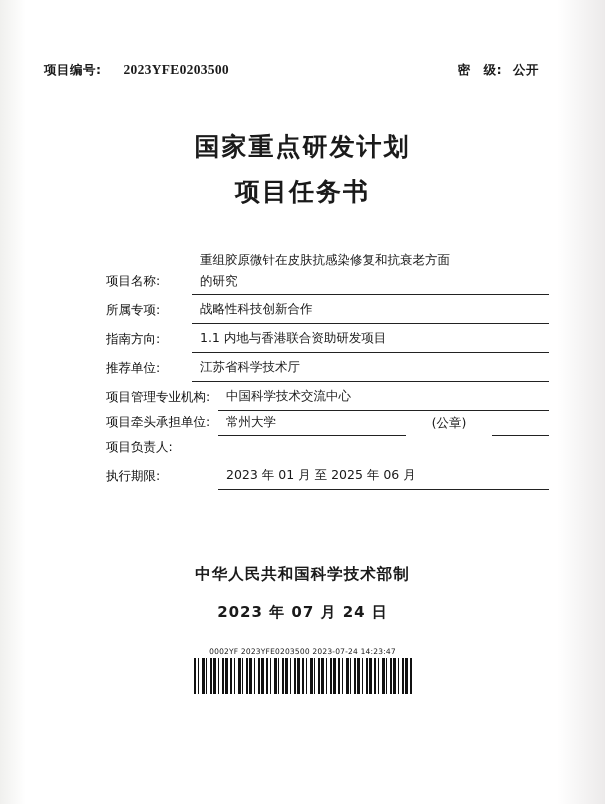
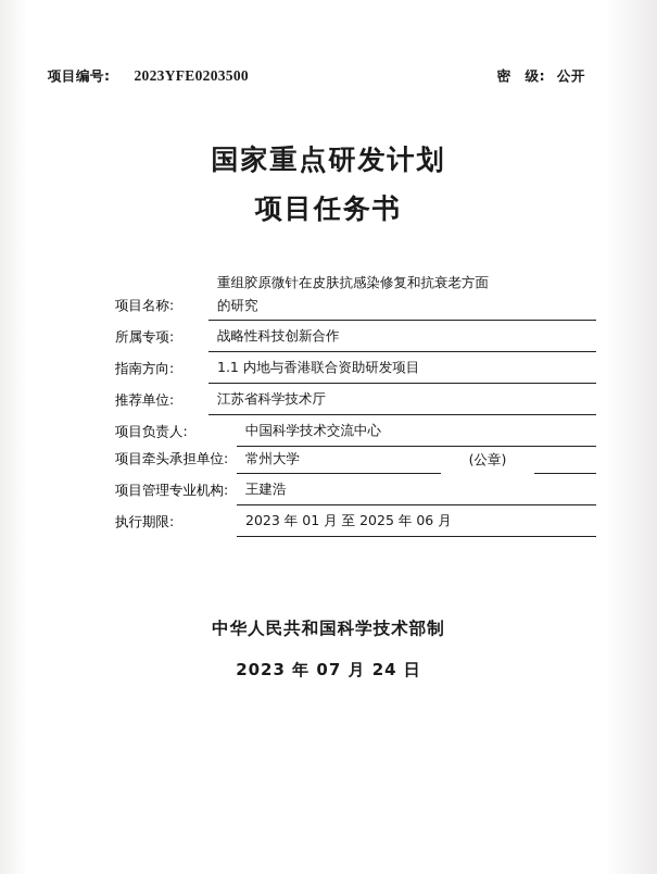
  项目编号:
  2023YFE0203500
  密 级: 公开
  国家重点研发计划
  项目任务书
  项目名称:
  重组胶原微针在皮肤抗感染修复和抗衰老方面
  的研究
  所属专项:
  战略性科技创新合作
  指南方向:
  1.1 内地与香港联合资助研发项目
  推荐单位:
  江苏省科学技术厅
- 项目管理专业机构:
+ 项目负责人:
  中国科学技术交流中心
  项目牵头承担单位:
  常州大学
  (公章)
- 项目负责人:
+ 项目管理专业机构:
+ 王建浩
  执行期限:
  2023 年 01 月 至 2025 年 06 月
  中华人民共和国科学技术部制
  2023 年 07 月 24 日
- 0002YF 2023YFE0203500 2023-07-24 14:23:47
